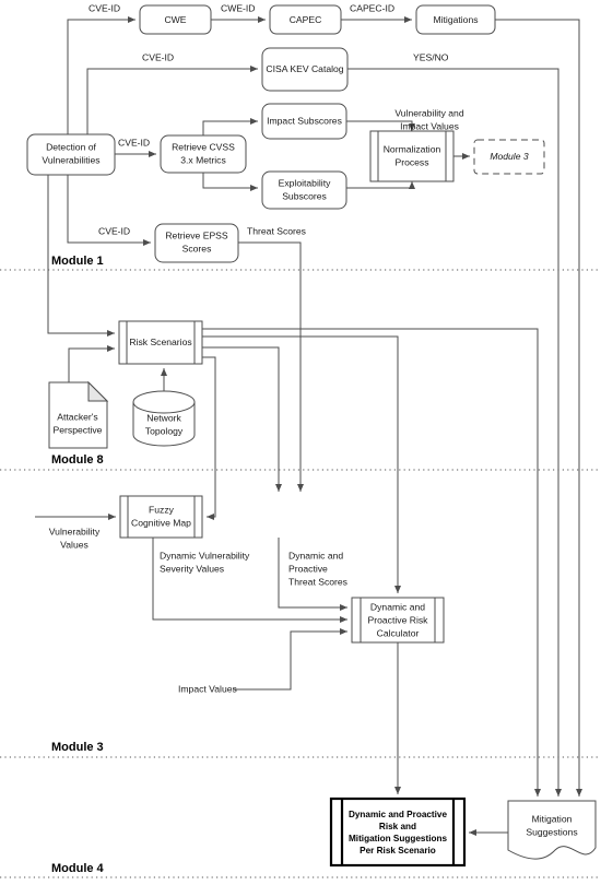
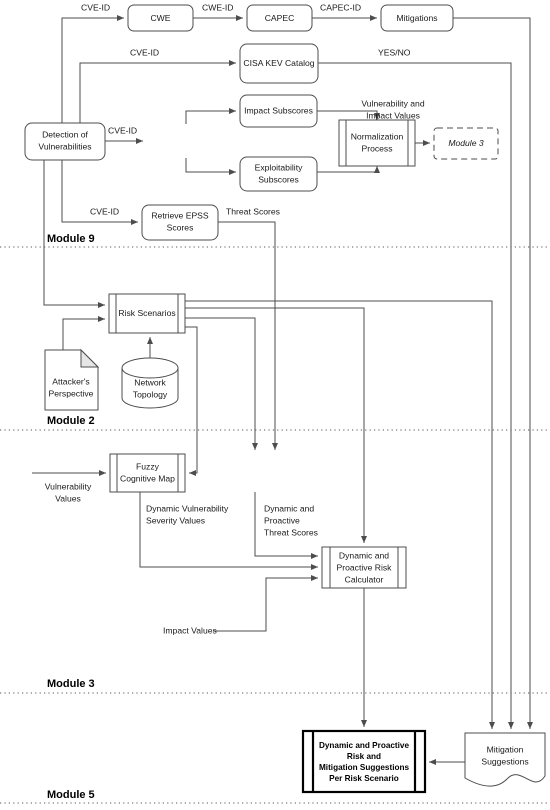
  CVE-ID
  CWE-ID
  CAPEC-ID
  CVE-ID
  YES/NO
  CVE-ID
  CVE-ID
  Threat Scores
  Vulnerability and
  Impact Values
  Vulnerability
  Values
  Dynamic Vulnerability
  Severity Values
  Dynamic and
  Proactive
  Threat Scores
  Impact Values
- Module 1
+ Module 9
- Module 8
+ Module 2
  Module 3
- Module 4
+ Module 5
  CWE
  CAPEC
  Mitigations
  CISA KEV Catalog
  Detection of
  Vulnerabilities
- Retrieve CVSS
- 3.x Metrics
  Impact Subscores
  Exploitability
  Subscores
  Normalization
  Process
  Module 3
  Retrieve EPSS
  Scores
  Risk Scenarios
  Attacker's
  Perspective
  Network
  Topology
  Fuzzy
  Cognitive Map
  Dynamic and
  Proactive Risk
  Calculator
  Dynamic and Proactive
  Risk and
  Mitigation Suggestions
  Per Risk Scenario
  Mitigation
  Suggestions
